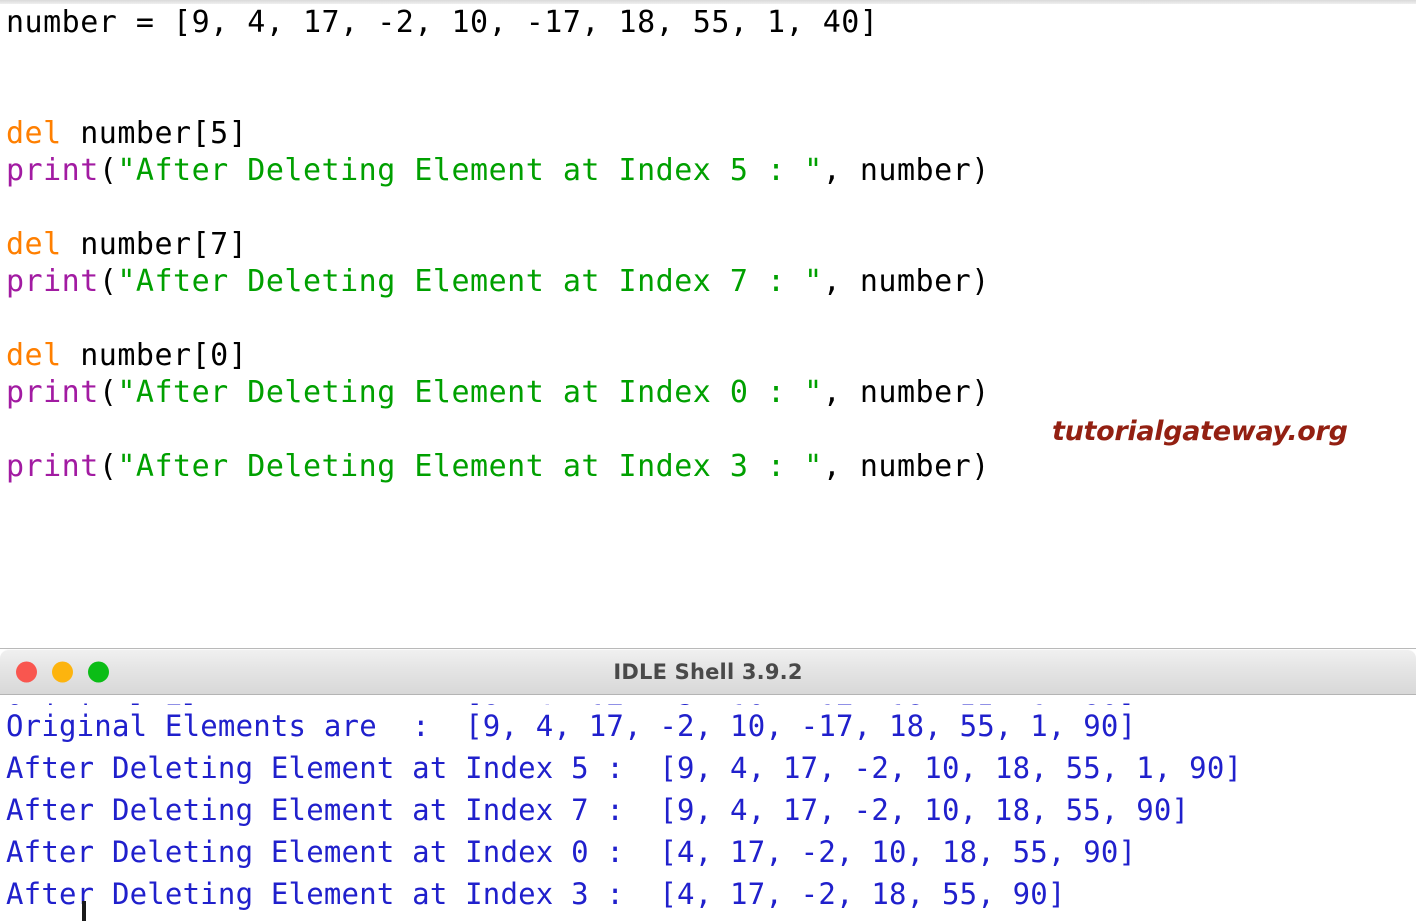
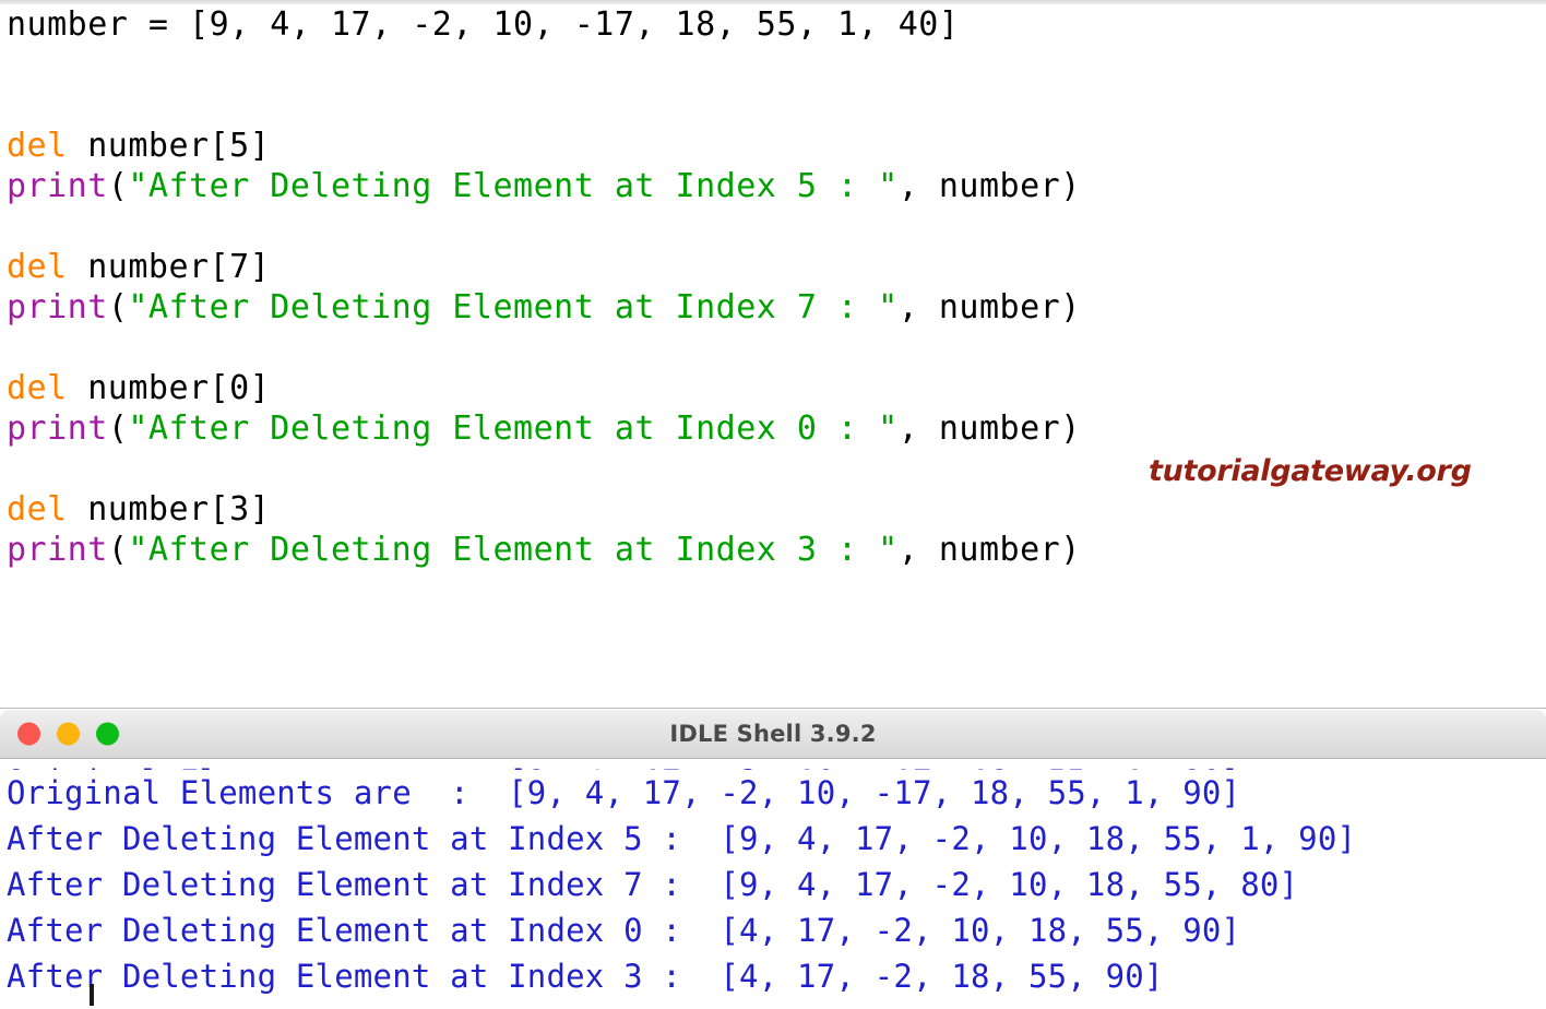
  number = [9, 4, 17, -2, 10, -17, 18, 55, 1, 40]
  del number[5]
  print("After Deleting Element at Index 5 : ", number)
  del number[7]
  print("After Deleting Element at Index 7 : ", number)
  del number[0]
  print("After Deleting Element at Index 0 : ", number)
+ del number[3]
  print("After Deleting Element at Index 3 : ", number)
  tutorialgateway.org
  IDLE Shell 3.9.2
  Original Elements are : [9, 4, 17, -2, 10, -17, 18, 55, 1, 90]
  After Deleting Element at Index 5 : [9, 4, 17, -2, 10, 18, 55, 1, 90]
- After Deleting Element at Index 7 : [9, 4, 17, -2, 10, 18, 55, 90]
+ After Deleting Element at Index 7 : [9, 4, 17, -2, 10, 18, 55, 80]
  After Deleting Element at Index 0 : [4, 17, -2, 10, 18, 55, 90]
  After Deleting Element at Index 3 : [4, 17, -2, 18, 55, 90]
